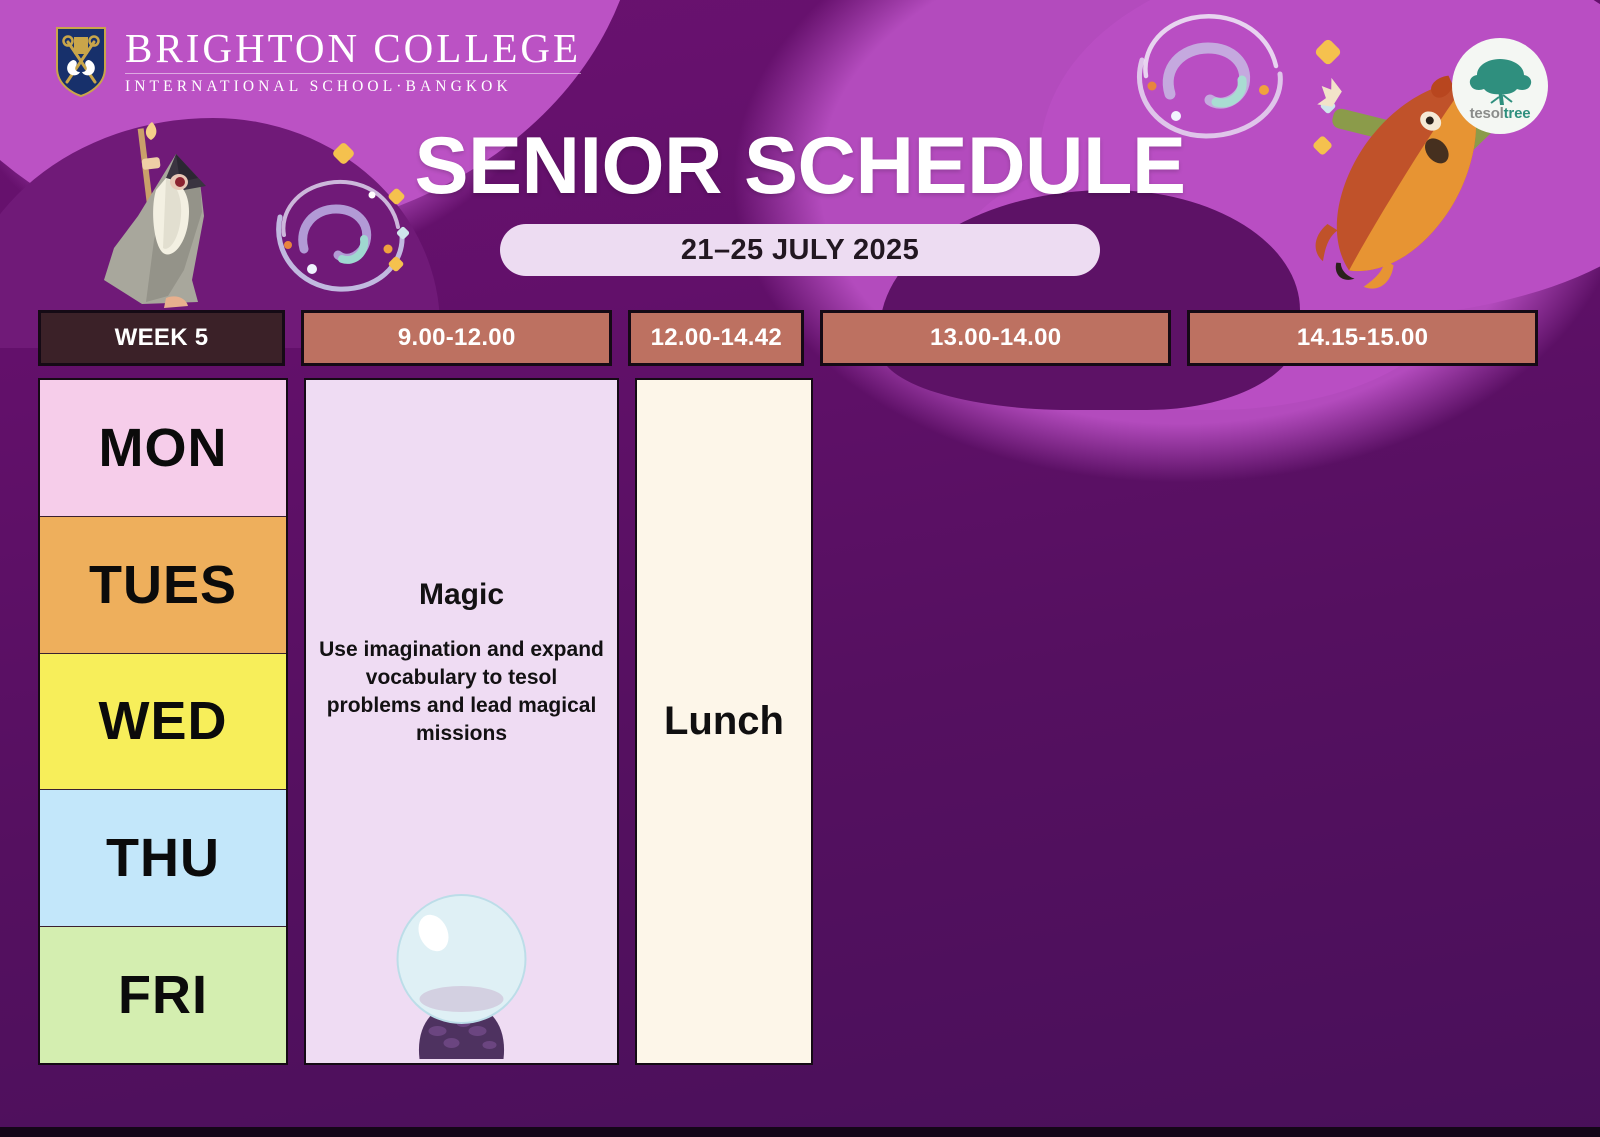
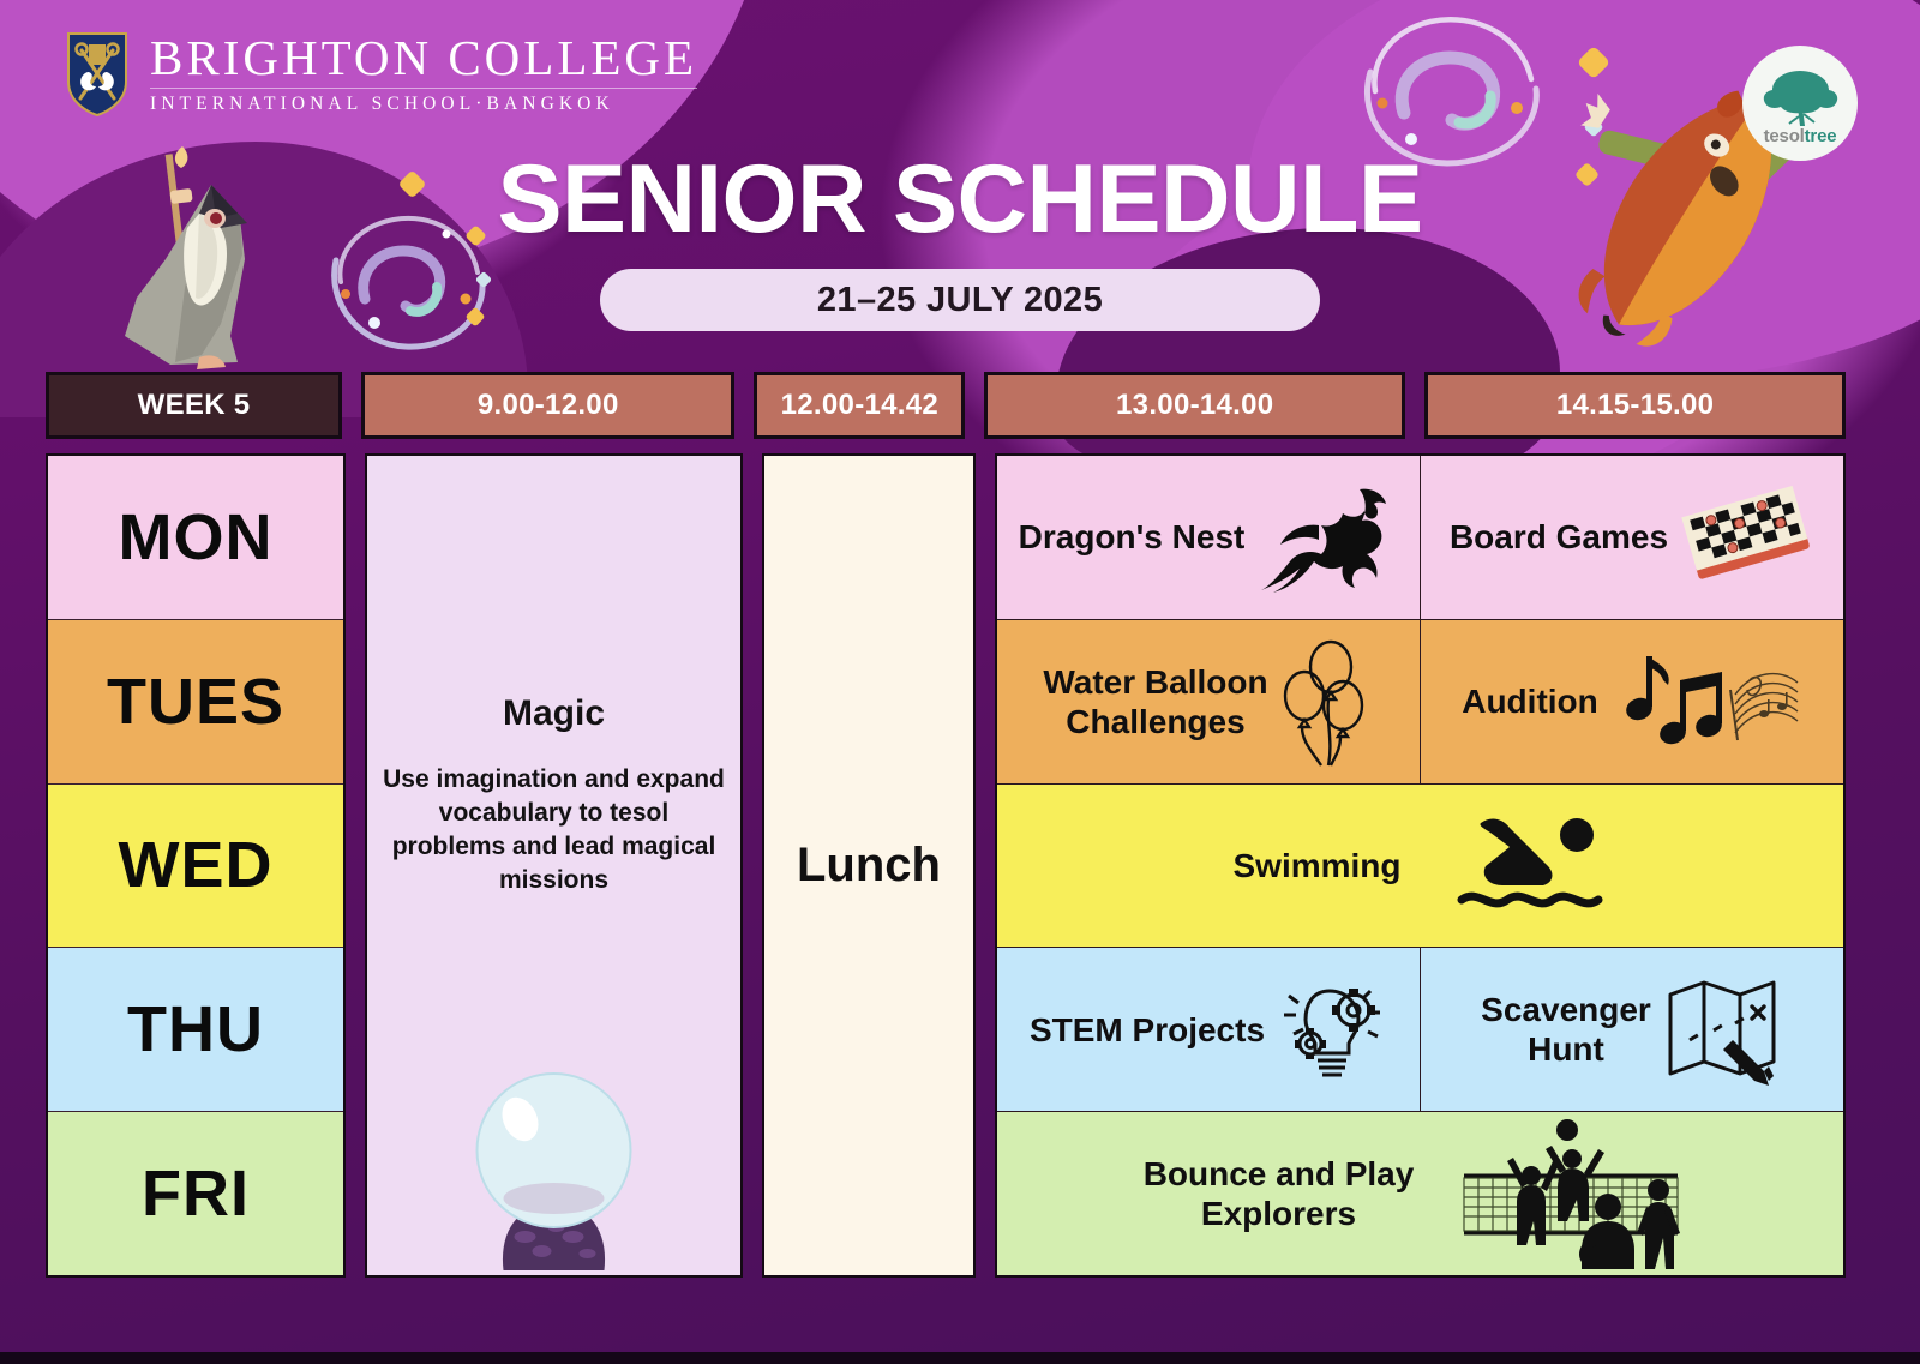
  BRIGHTON COLLEGE
  INTERNATIONAL SCHOOL·BANGKOK
  tesoltree
  SENIOR SCHEDULE
  21–25 JULY 2025
  WEEK 5
  9.00-12.00
  12.00-14.42
  13.00-14.00
  14.15-15.00
  MON
  TUES
  WED
  THU
  FRI
  Magic
  Use imagination and expand vocabulary to tesol problems and lead magical missions
  Lunch
+ Dragon's Nest
+ Board Games
+ Water Balloon
+ Challenges
+ Audition
+ Swimming
+ STEM Projects
+ Scavenger
+ Hunt
+ Bounce and Play
+ Explorers
